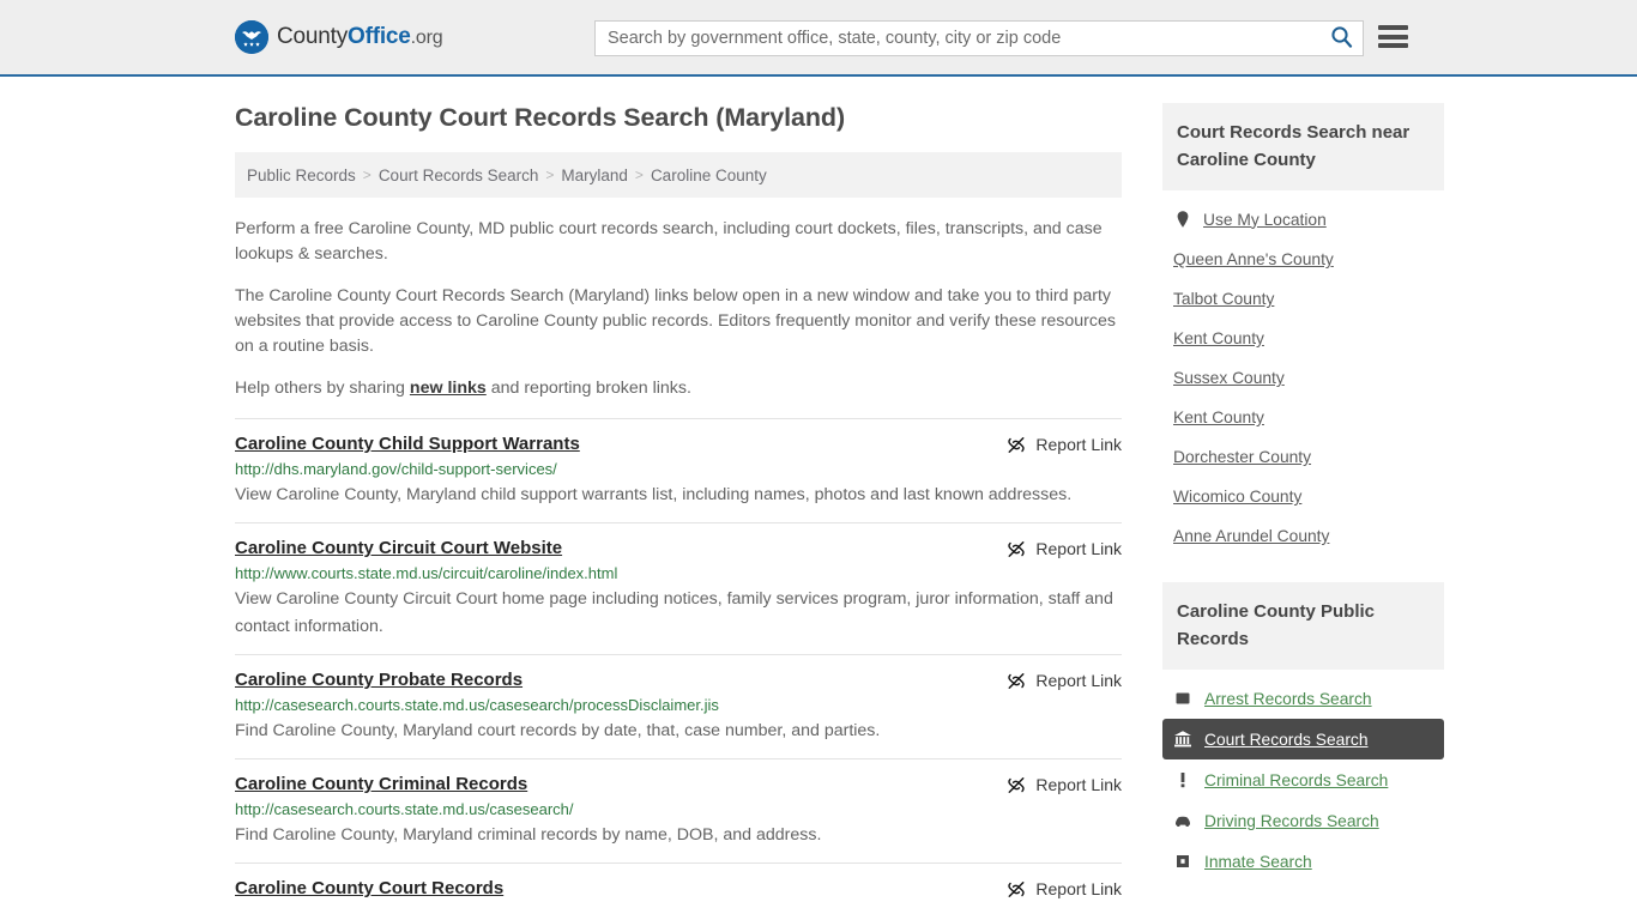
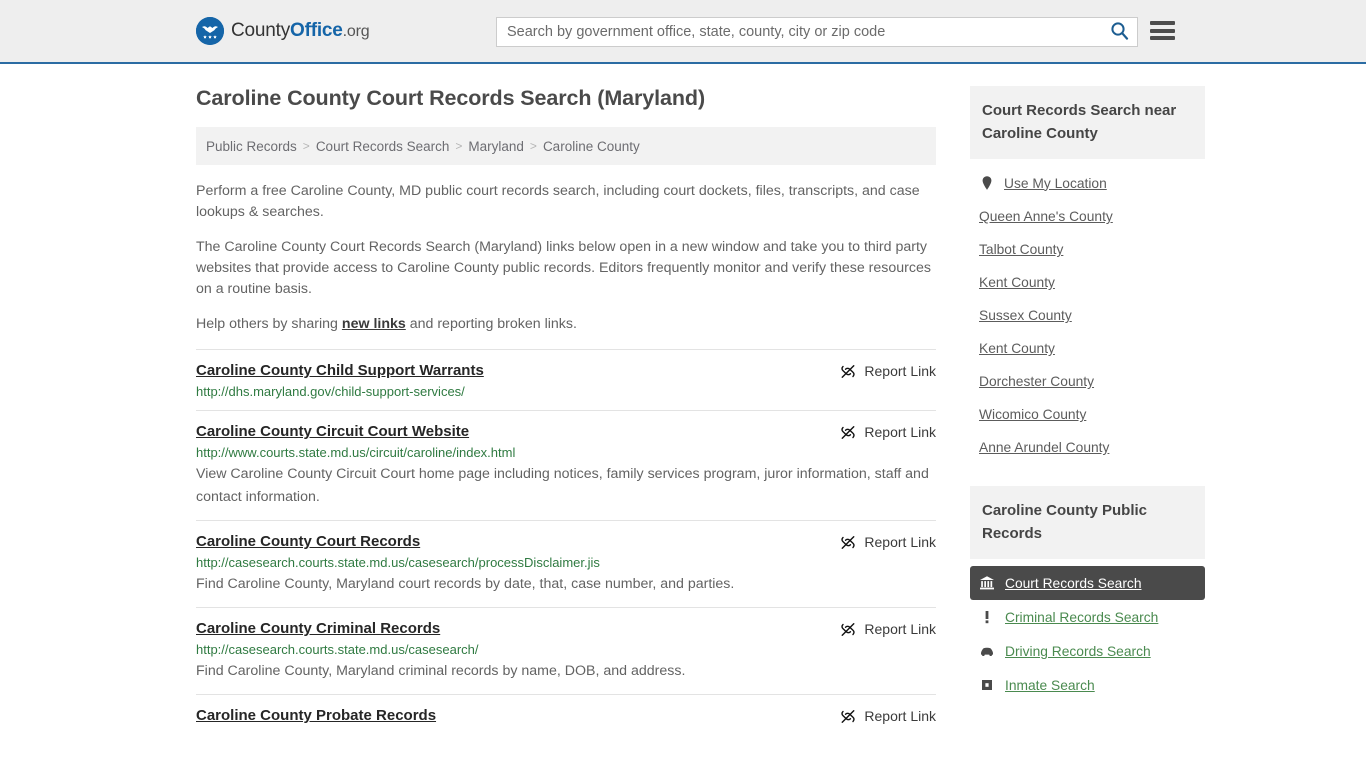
  CountyOffice.org
  Search by government office, state, county, city or zip code
  Caroline County Court Records Search (Maryland)
  Public Records
  >
  Court Records Search
  >
  Maryland
  >
  Caroline County
  Perform a free Caroline County, MD public court records search, including court dockets, files, transcripts, and case lookups & searches.
  The Caroline County Court Records Search (Maryland) links below open in a new window and take you to third party websites that provide access to Caroline County public records. Editors frequently monitor and verify these resources on a routine basis.
  Help others by sharing new links and reporting broken links.
  Caroline County Child Support Warrants
  Report Link
  http://dhs.maryland.gov/child-support-services/
- View Caroline County, Maryland child support warrants list, including names, photos and last known addresses.
  Caroline County Circuit Court Website
  Report Link
  http://www.courts.state.md.us/circuit/caroline/index.html
  View Caroline County Circuit Court home page including notices, family services program, juror information, staff and contact information.
- Caroline County Probate Records
+ Caroline County Court Records
  Report Link
  http://casesearch.courts.state.md.us/casesearch/processDisclaimer.jis
  Find Caroline County, Maryland court records by date, that, case number, and parties.
  Caroline County Criminal Records
  Report Link
  http://casesearch.courts.state.md.us/casesearch/
  Find Caroline County, Maryland criminal records by name, DOB, and address.
- Caroline County Court Records
+ Caroline County Probate Records
  Report Link
  Court Records Search near Caroline County
  Use My Location
  Queen Anne's County
  Talbot County
  Kent County
  Sussex County
  Kent County
  Dorchester County
  Wicomico County
  Anne Arundel County
  Caroline County Public Records
- Arrest Records Search
  Court Records Search
  Criminal Records Search
  Driving Records Search
  Inmate Search
